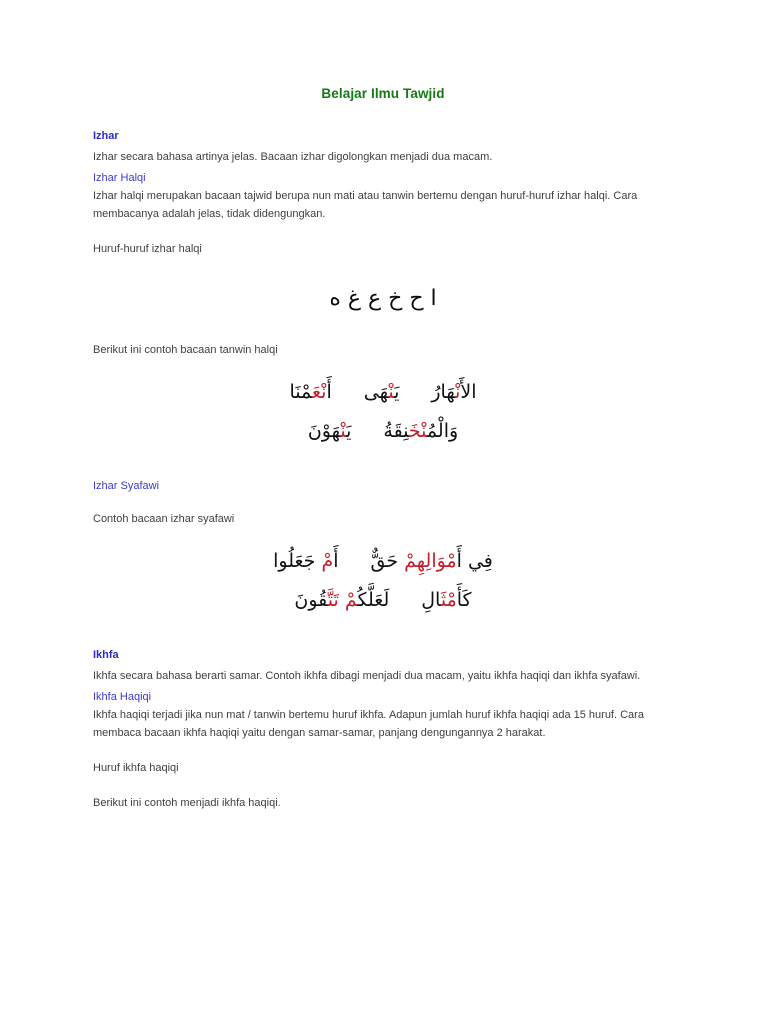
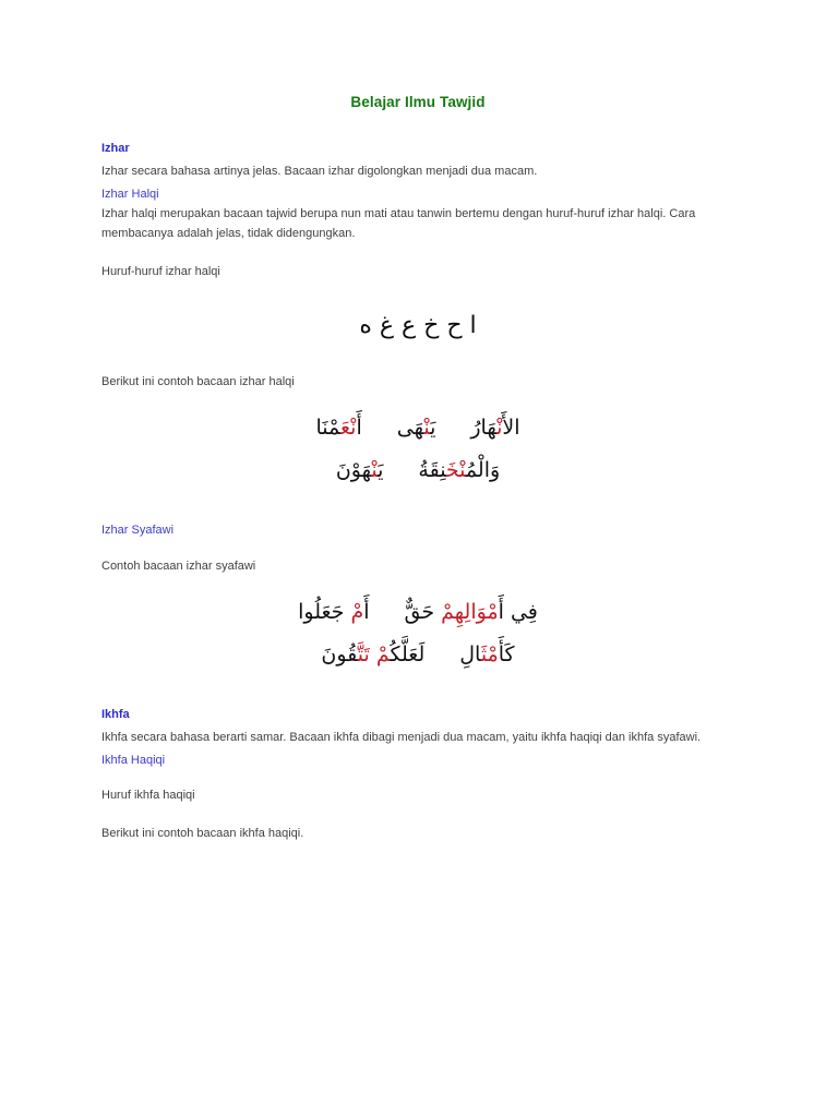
  Belajar Ilmu Tawjid
  Izhar
  Izhar secara bahasa artinya jelas. Bacaan izhar digolongkan menjadi dua macam.
  Izhar Halqi
  Izhar halqi merupakan bacaan tajwid berupa nun mati atau tanwin bertemu dengan huruf-huruf izhar halqi. Cara membacanya adalah jelas, tidak didengungkan.
  Huruf-huruf izhar halqi
  ا ح خ ع غ ه
- Berikut ini contoh bacaan tanwin halqi
+ Berikut ini contoh bacaan izhar halqi
  الأَنْهَارُيَنْهَىأَنْعَمْنَا
  وَالْمُنْخَنِقَةُيَنْهَوْنَ
  Izhar Syafawi
  Contoh bacaan izhar syafawi
  فِي أَمْوَالِهِمْ حَقٌّأَمْ جَعَلُوا
  كَأَمْثَالِلَعَلَّكُمْ تَتَّقُونَ
  Ikhfa
- Ikhfa secara bahasa berarti samar. Contoh ikhfa dibagi menjadi dua macam, yaitu ikhfa haqiqi dan ikhfa syafawi.
+ Ikhfa secara bahasa berarti samar. Bacaan ikhfa dibagi menjadi dua macam, yaitu ikhfa haqiqi dan ikhfa syafawi.
  Ikhfa Haqiqi
- Ikhfa haqiqi terjadi jika nun mat / tanwin bertemu huruf ikhfa. Adapun jumlah huruf ikhfa haqiqi ada 15 huruf. Cara membaca bacaan ikhfa haqiqi yaitu dengan samar-samar, panjang dengungannya 2 harakat.
  Huruf ikhfa haqiqi
- Berikut ini contoh menjadi ikhfa haqiqi.
+ Berikut ini contoh bacaan ikhfa haqiqi.
